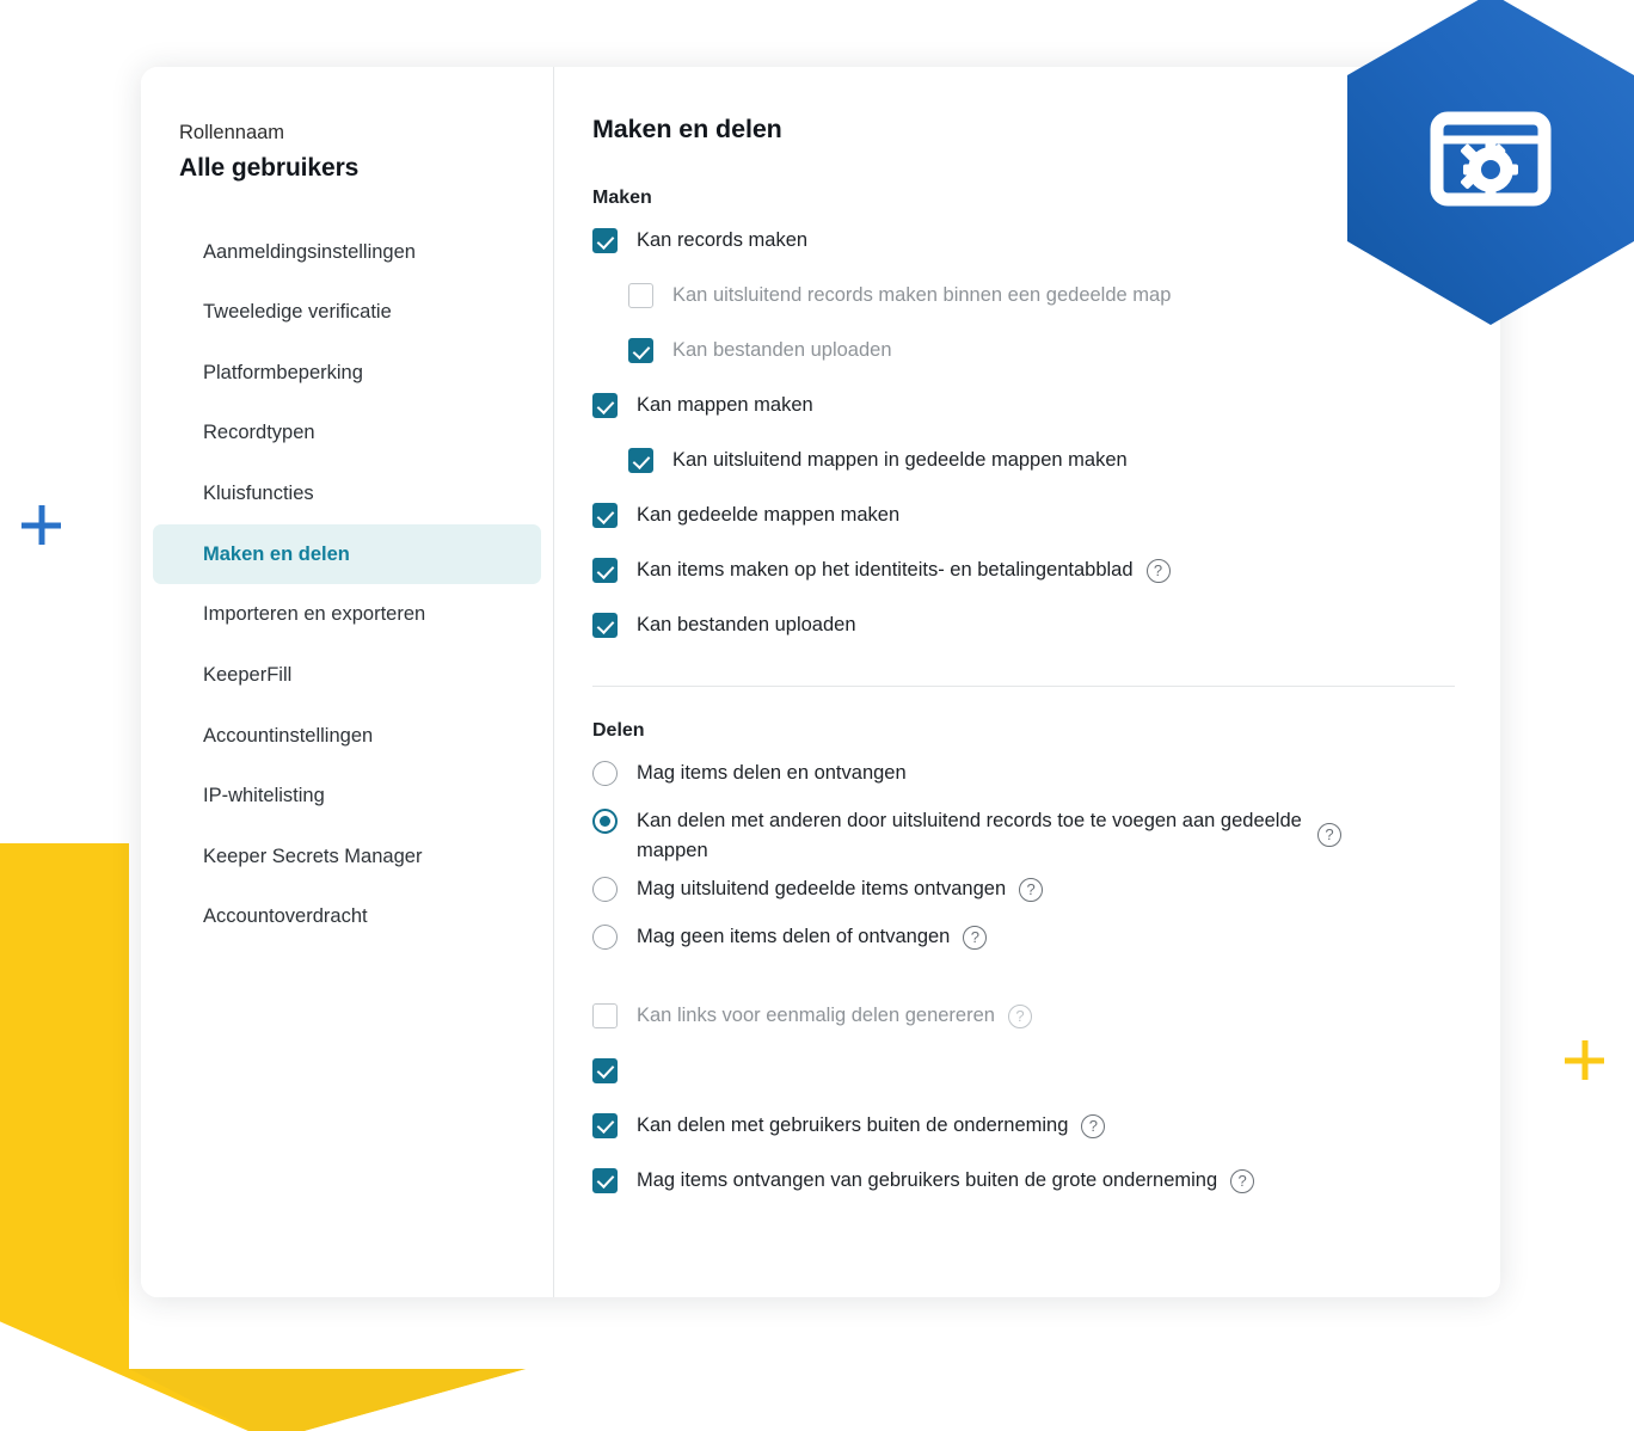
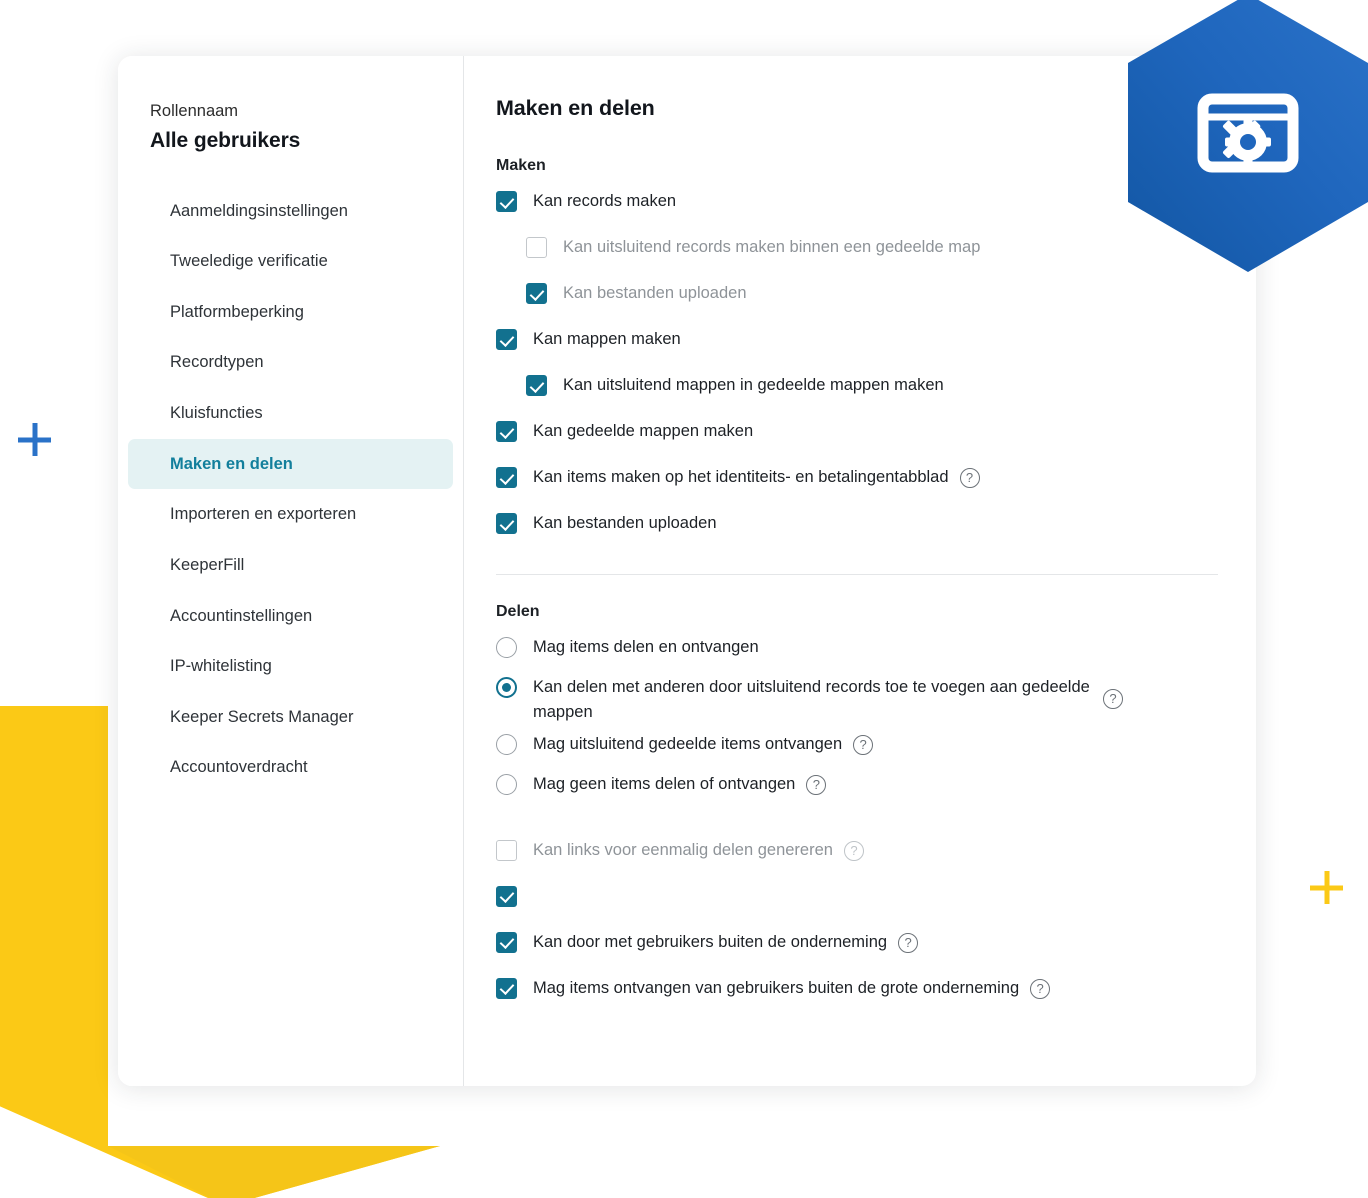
  Rollennaam
  Alle gebruikers
  Aanmeldingsinstellingen
  Tweeledige verificatie
  Platformbeperking
  Recordtypen
  Kluisfuncties
  Maken en delen
  Importeren en exporteren
  KeeperFill
  Accountinstellingen
  IP-whitelisting
  Keeper Secrets Manager
  Accountoverdracht
  Maken en delen
  Maken
  Kan records maken
  Kan uitsluitend records maken binnen een gedeelde map
  Kan bestanden uploaden
  Kan mappen maken
  Kan uitsluitend mappen in gedeelde mappen maken
  Kan gedeelde mappen maken
  Kan items maken op het identiteits- en betalingentabblad
  ?
  Kan bestanden uploaden
  Delen
  Mag items delen en ontvangen
  Kan delen met anderen door uitsluitend records toe te voegen aan gedeelde mappen
  ?
  Mag uitsluitend gedeelde items ontvangen
  ?
  Mag geen items delen of ontvangen
  ?
  Kan links voor eenmalig delen genereren
  ?
- Kan delen met gebruikers buiten de onderneming
+ Kan door met gebruikers buiten de onderneming
  ?
  Mag items ontvangen van gebruikers buiten de grote onderneming
  ?
